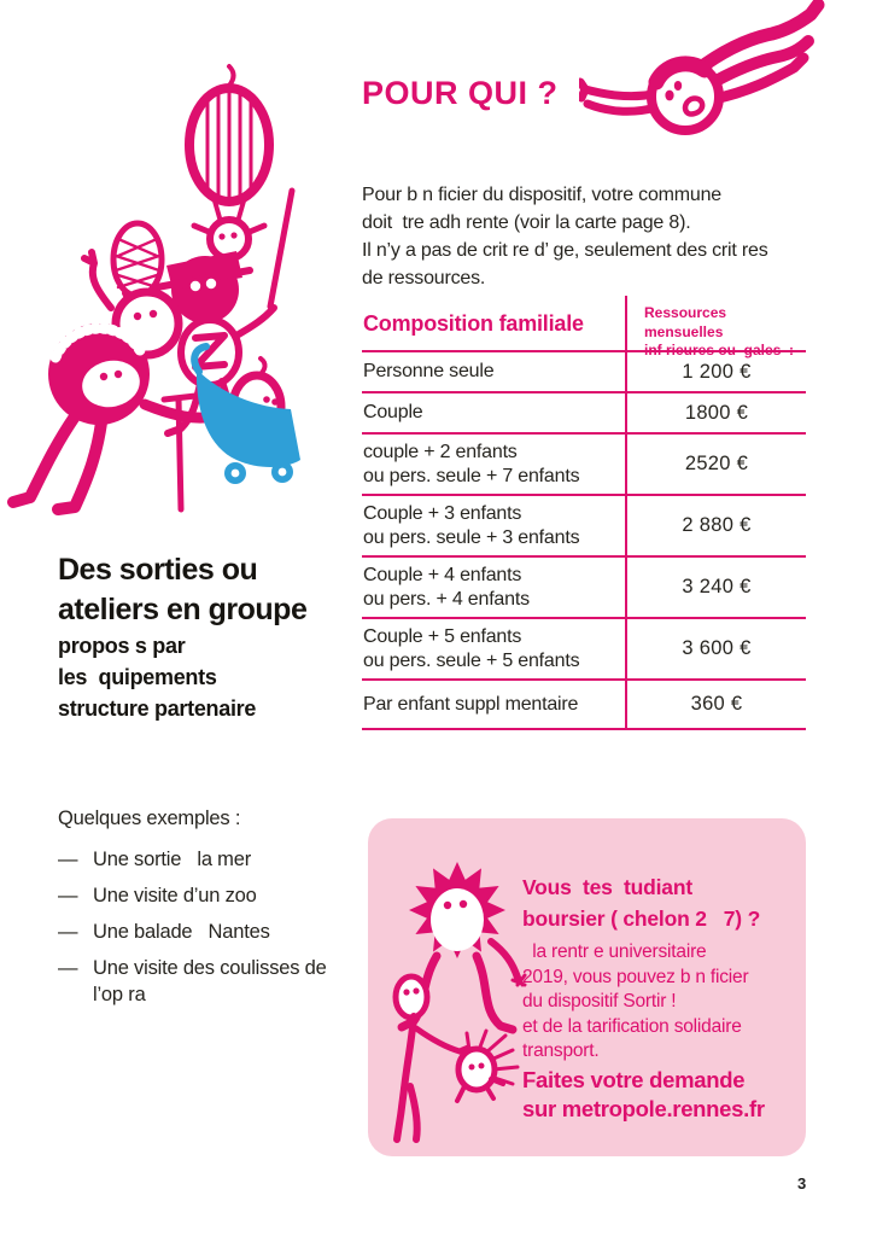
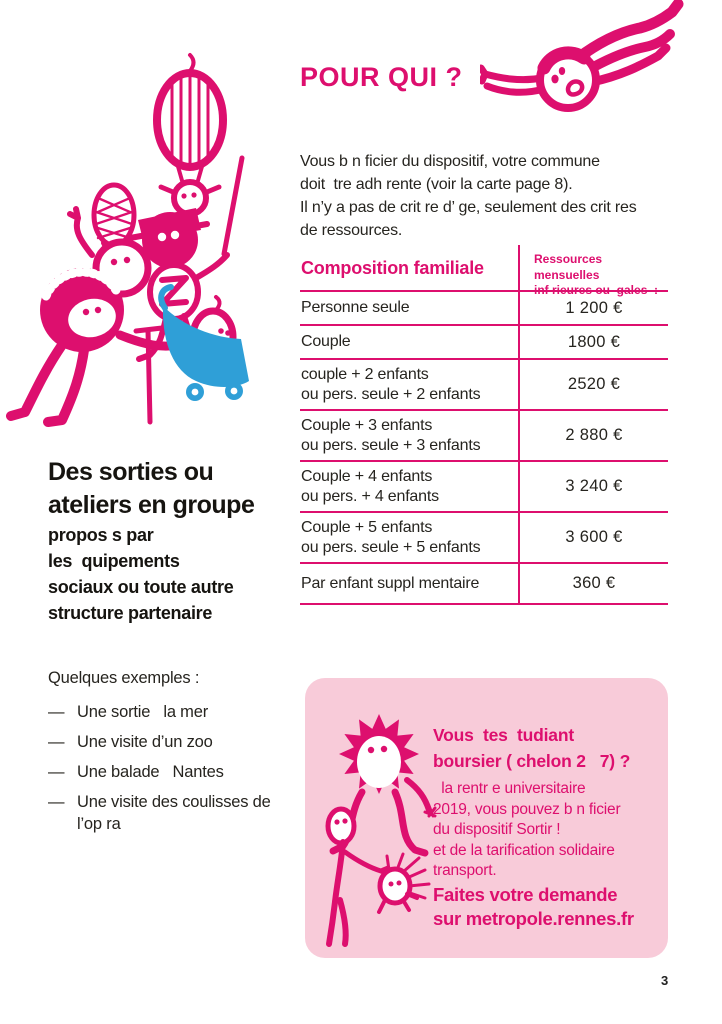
  POUR QUI ?
- Pour b n ficier du dispositif, votre commune
+ Vous b n ficier du dispositif, votre commune
  doit tre adh rente (voir la carte page 8).
  Il n’y a pas de crit re d’ ge, seulement des crit res
  de ressources.
  Composition familiale
  Ressources mensuelles
  inf rieures ou gales :
  Personne seule
  1 200 €
  Couple
  1800 €
  couple + 2 enfants
- ou pers. seule + 7 enfants
+ ou pers. seule + 2 enfants
  2520 €
  Couple + 3 enfants
  ou pers. seule + 3 enfants
  2 880 €
  Couple + 4 enfants
  ou pers. + 4 enfants
  3 240 €
  Couple + 5 enfants
  ou pers. seule + 5 enfants
  3 600 €
  Par enfant suppl mentaire
  360 €
  Des sorties ou
  ateliers en groupe
  propos s par
  les quipements
+ sociaux ou toute autre
  structure partenaire
  Quelques exemples :
  —
  Une sortie la mer
  —
  Une visite d’un zoo
  —
  Une balade Nantes
  —
  Une visite des coulisses de l’op ra
  Vous tes tudiant
  boursier ( chelon 2 7) ?
  la rentr e universitaire
  2019, vous pouvez b n ficier
  du dispositif Sortir !
  et de la tarification solidaire
  transport.
  Faites votre demande
  sur metropole.rennes.fr
  3
